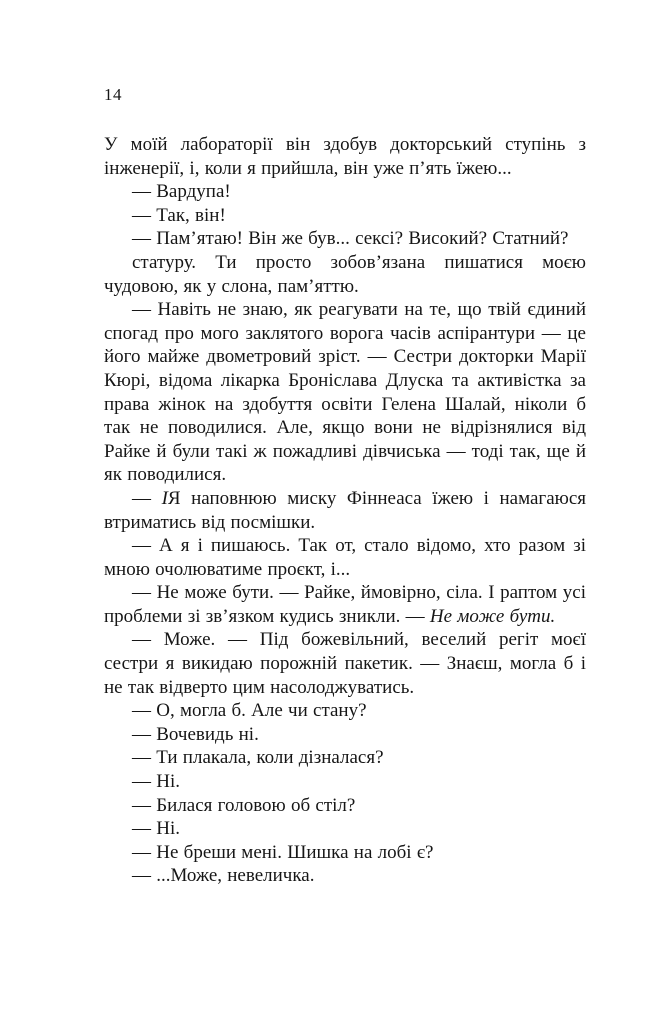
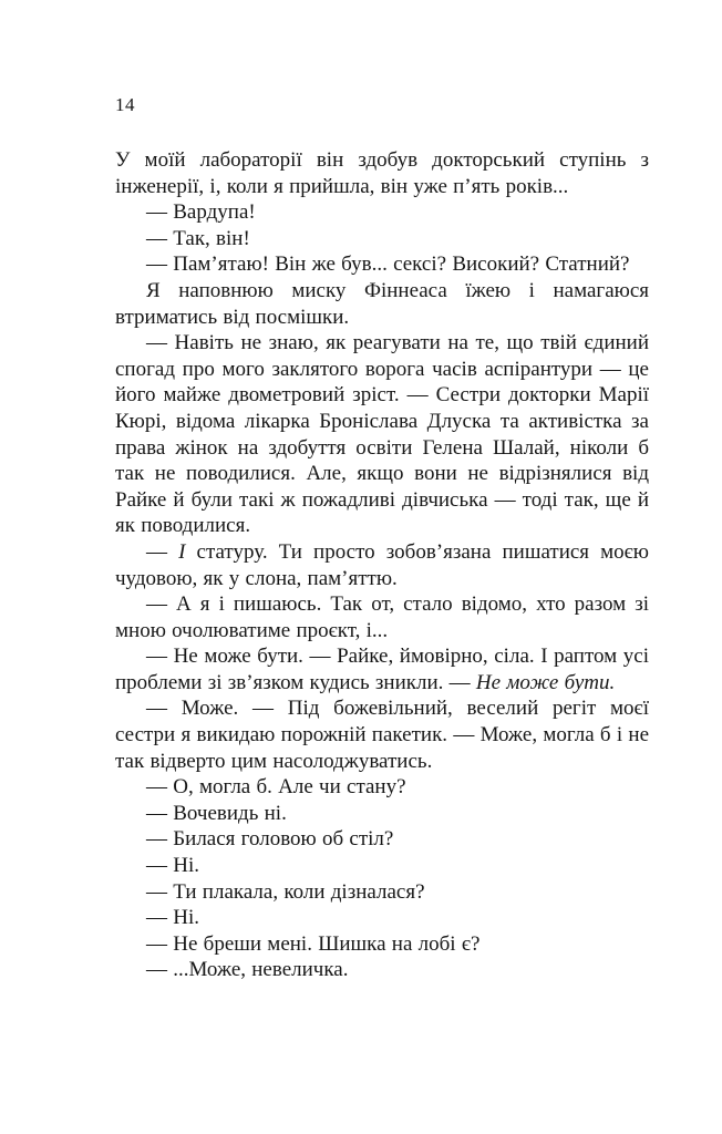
  14
- У моїй лабораторії він здобув докторський ступінь з інженерії, і, коли я прийшла, він уже п’ять їжею...
+ У моїй лабораторії він здобув докторський ступінь з інженерії, і, коли я прийшла, він уже п’ять років...
  — Вардупа!
  — Так, він!
  — Пам’ятаю! Він же був... сексі? Високий? Статний?
- статуру. Ти просто зобов’язана пишатися моєю чудовою, як у слона, пам’яттю.
+ Я наповнюю миску Фіннеаса їжею і намагаюся втриматись від посмішки.
  — Навіть не знаю, як реагувати на те, що твій єдиний спогад про мого заклятого ворога часів аспірантури — це його майже двометровий зріст. — Сестри докторки Марії Кюрі, відома лікарка Броніслава Длуска та активістка за права жінок на здобуття освіти Гелена Шалай, ніколи б так не поводилися. Але, якщо вони не відрізнялися від Райке й були такі ж пожадливі дівчиська — тоді так, ще й як поводилися.
- — ІЯ наповнюю миску Фіннеаса їжею і намагаюся втриматись від посмішки.
+ — І статуру. Ти просто зобов’язана пишатися моєю чудовою, як у слона, пам’яттю.
  — А я і пишаюсь. Так от, стало відомо, хто разом зі мною очолюватиме проєкт, і...
  — Не може бути. — Райке, ймовірно, сіла. І раптом усі проблеми зі зв’язком кудись зникли. — Не може бути.
- — Може. — Під божевільний, веселий регіт моєї сестри я викидаю порожній пакетик. — Знаєш, могла б і не так відверто цим насолоджуватись.
+ — Може. — Під божевільний, веселий регіт моєї сестри я викидаю порожній пакетик. — Може, могла б і не так відверто цим насолоджуватись.
  — О, могла б. Але чи стану?
  — Вочевидь ні.
- — Ти плакала, коли дізналася?
+ — Билася головою об стіл?
  — Ні.
- — Билася головою об стіл?
+ — Ти плакала, коли дізналася?
  — Ні.
  — Не бреши мені. Шишка на лобі є?
  — ...Може, невеличка.
